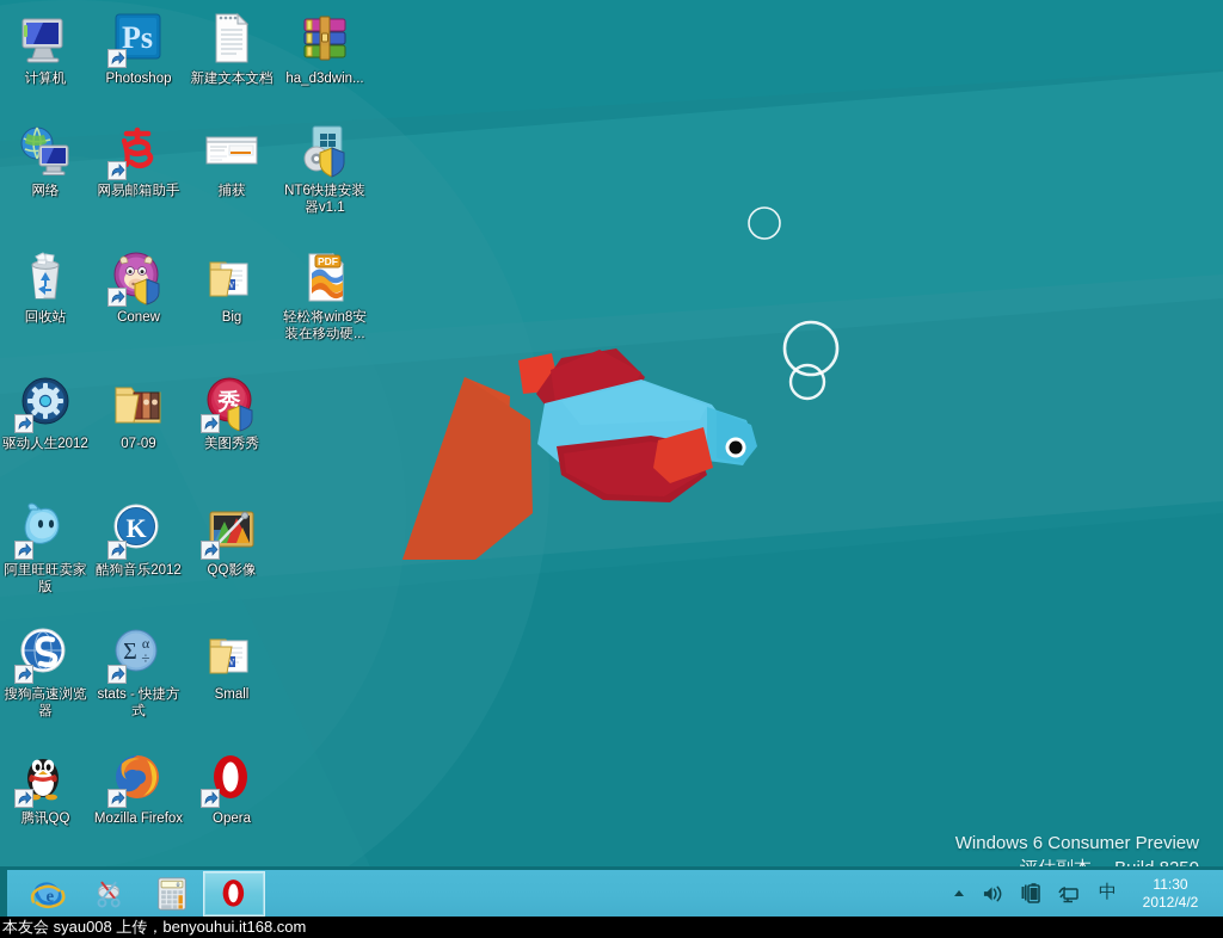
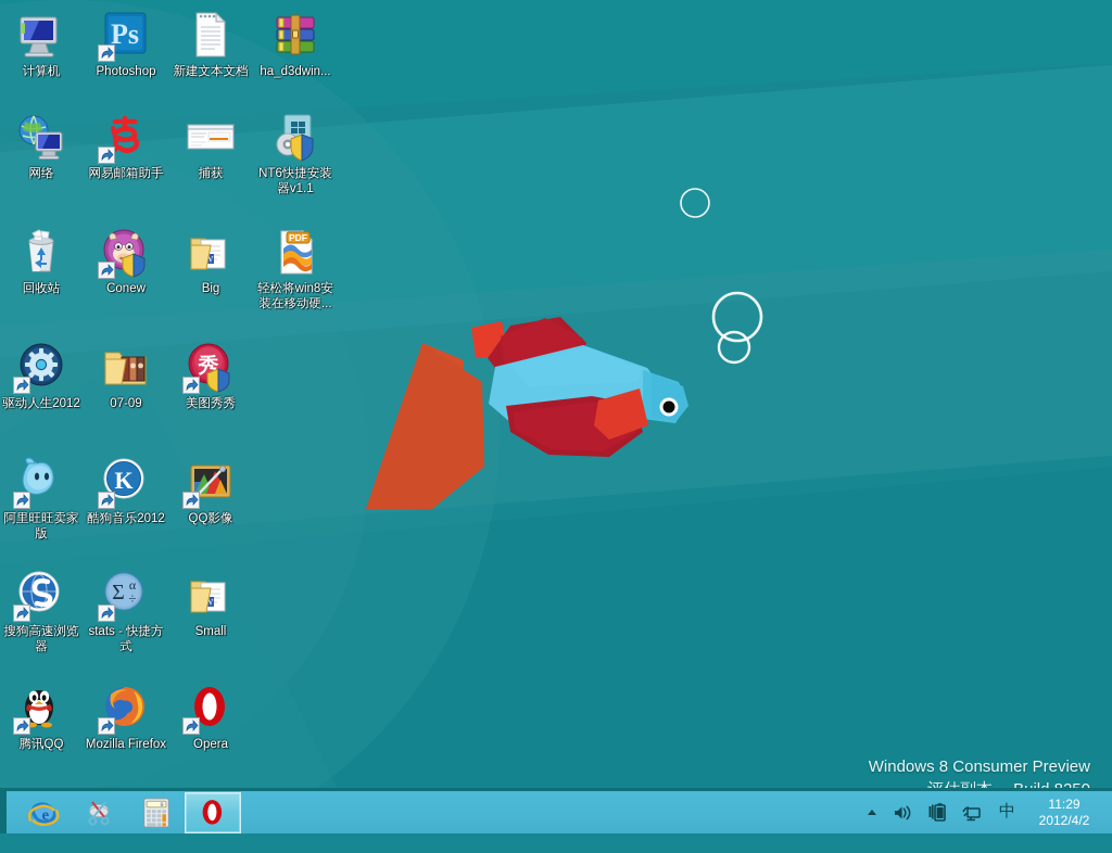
  计算机
  Ps
  Photoshop
  新建文本文档
  ha_d3dwin...
  网络
  网易邮箱助手
  捕获
  NT6快捷安装器v1.1
  回收站
  Conew
  W
  Big
  PDF
  轻松将win8安装在移动硬...
  驱动人生2012
  07-09
  秀
  美图秀秀
  阿里旺旺卖家版
  K
  酷狗音乐2012
  QQ影像
  搜狗高速浏览器
  Σ
  α
  ÷
  stats - 快捷方式
  W
  Small
  腾讯QQ
  Mozilla Firefox
  Opera
- Windows 6 Consumer Preview
+ Windows 8 Consumer Preview
  e
  中
- 11:30
+ 11:29
  2012/4/2
- 本友会 syau008 上传，benyouhui.it168.com
